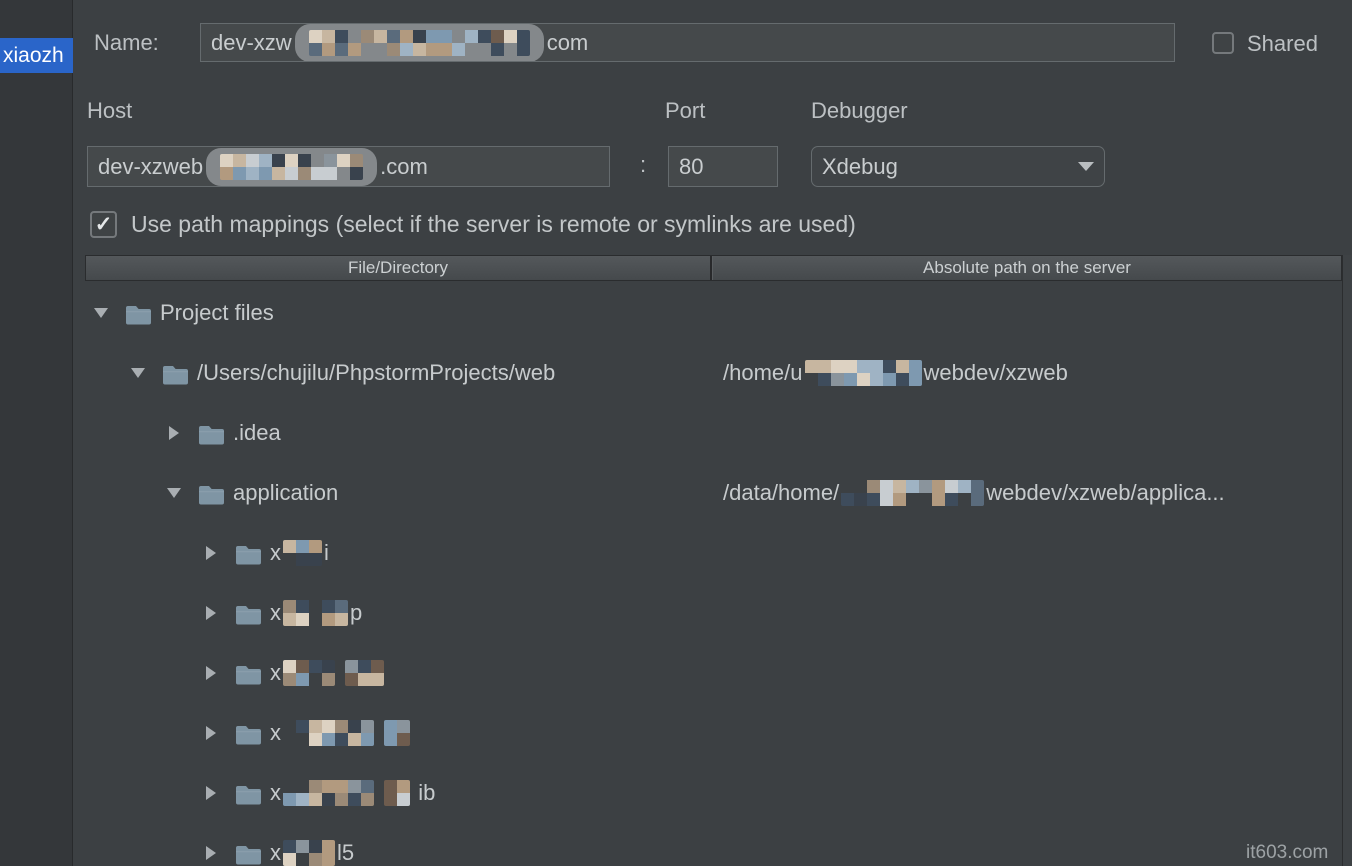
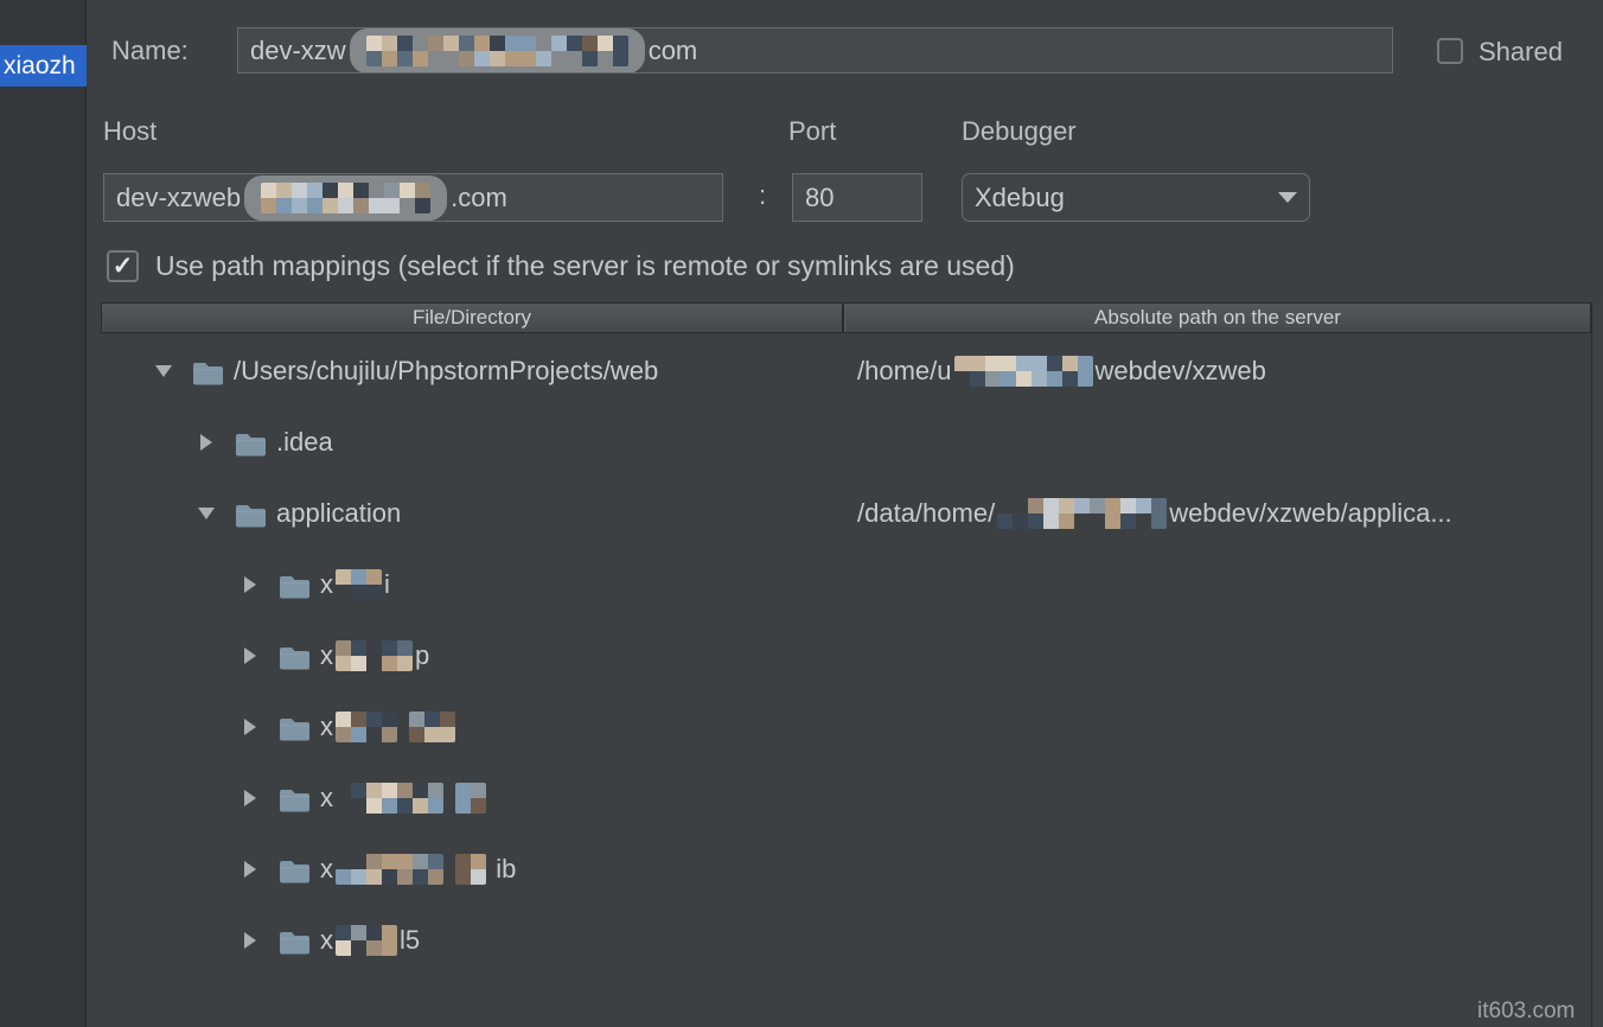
  xiaozh
  Name:
  dev-xzw
  com
  Shared
  Host
  Port
  Debugger
  dev-xzweb
  .com
  :
  80
  Xdebug
  ✓
  Use path mappings (select if the server is remote or symlinks are used)
  File/Directory
  Absolute path on the server
- Project files
  /Users/chujilu/PhpstormProjects/web
  /home/u
  webdev/xzweb
  .idea
  application
  /data/home/
  webdev/xzweb/applica...
  x
  i
  x
  p
  x
  x
  x
  ib
  x
  l5
  it603.com
